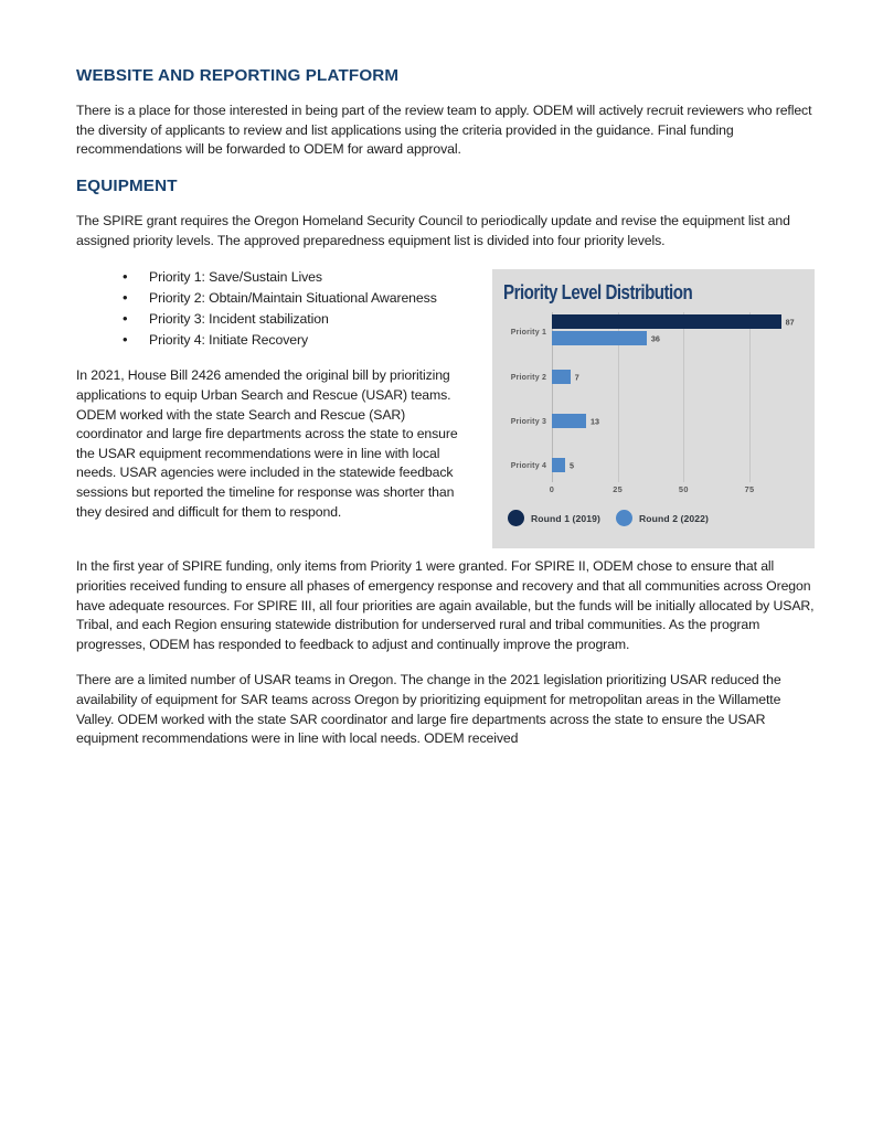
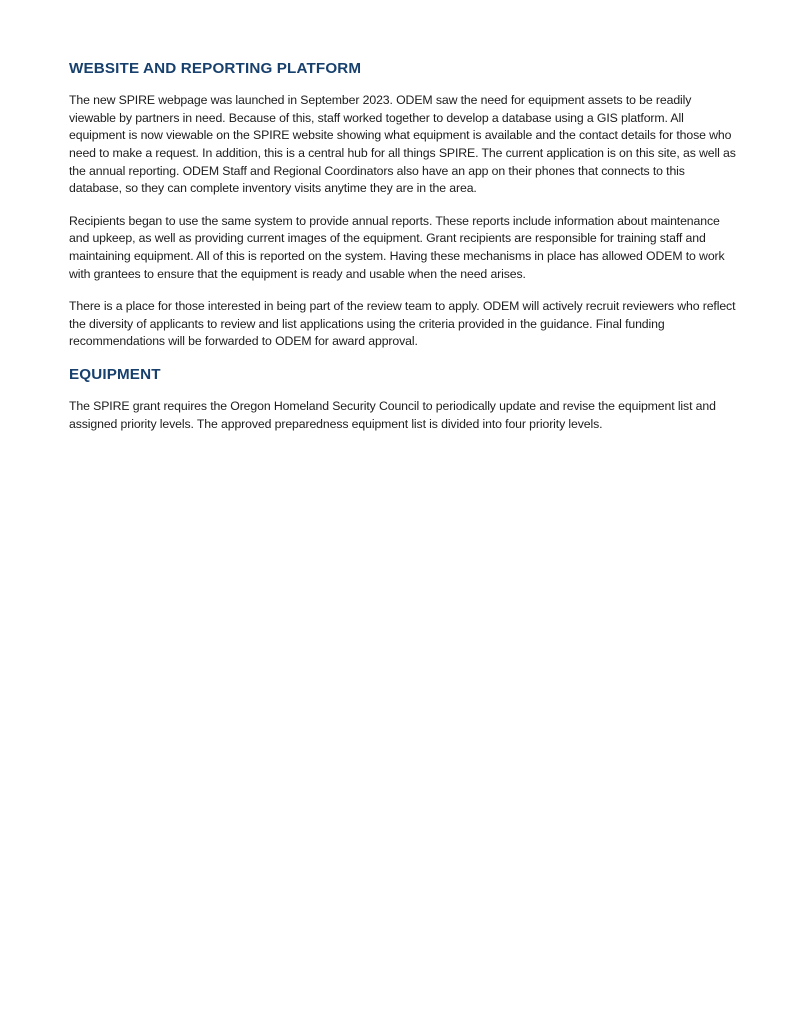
  WEBSITE AND REPORTING PLATFORM
+ The new SPIRE webpage was launched in September 2023. ODEM saw the need for equipment assets to be readily viewable by partners in need. Because of this, staff worked together to develop a database using a GIS platform. All equipment is now viewable on the SPIRE website showing what equipment is available and the contact details for those who need to make a request. In addition, this is a central hub for all things SPIRE. The current application is on this site, as well as the annual reporting. ODEM Staff and Regional Coordinators also have an app on their phones that connects to this database, so they can complete inventory visits anytime they are in the area.
+ Recipients began to use the same system to provide annual reports. These reports include information about maintenance and upkeep, as well as providing current images of the equipment. Grant recipients are responsible for training staff and maintaining equipment. All of this is reported on the system. Having these mechanisms in place has allowed ODEM to work with grantees to ensure that the equipment is ready and usable when the need arises.
  There is a place for those interested in being part of the review team to apply. ODEM will actively recruit reviewers who reflect the diversity of applicants to review and list applications using the criteria provided in the guidance. Final funding recommendations will be forwarded to ODEM for award approval.
  EQUIPMENT
  The SPIRE grant requires the Oregon Homeland Security Council to periodically update and revise the equipment list and assigned priority levels. The approved preparedness equipment list is divided into four priority levels.
- Priority Level Distribution
- Priority 1
- 87
- 36
- Priority 2
- 7
- Priority 3
- 13
- Priority 4
- 5
- 0
- 25
- 50
- 75
- Round 1 (2019)
- Round 2 (2022)
- Priority 1: Save/Sustain Lives
- Priority 2: Obtain/Maintain Situational Awareness
- Priority 3: Incident stabilization
- Priority 4: Initiate Recovery
- In 2021, House Bill 2426 amended the original bill by prioritizing applications to equip Urban Search and Rescue (USAR) teams. ODEM worked with the state Search and Rescue (SAR) coordinator and large fire departments across the state to ensure the USAR equipment recommendations were in line with local needs. USAR agencies were included in the statewide feedback sessions but reported the timeline for response was shorter than they desired and difficult for them to respond.
- In the first year of SPIRE funding, only items from Priority 1 were granted. For SPIRE II, ODEM chose to ensure that all priorities received funding to ensure all phases of emergency response and recovery and that all communities across Oregon have adequate resources. For SPIRE III, all four priorities are again available, but the funds will be initially allocated by USAR, Tribal, and each Region ensuring statewide distribution for underserved rural and tribal communities. As the program progresses, ODEM has responded to feedback to adjust and continually improve the program.
- There are a limited number of USAR teams in Oregon. The change in the 2021 legislation prioritizing USAR reduced the availability of equipment for SAR teams across Oregon by prioritizing equipment for metropolitan areas in the Willamette Valley. ODEM worked with the state SAR coordinator and large fire departments across the state to ensure the USAR equipment recommendations were in line with local needs. ODEM received
